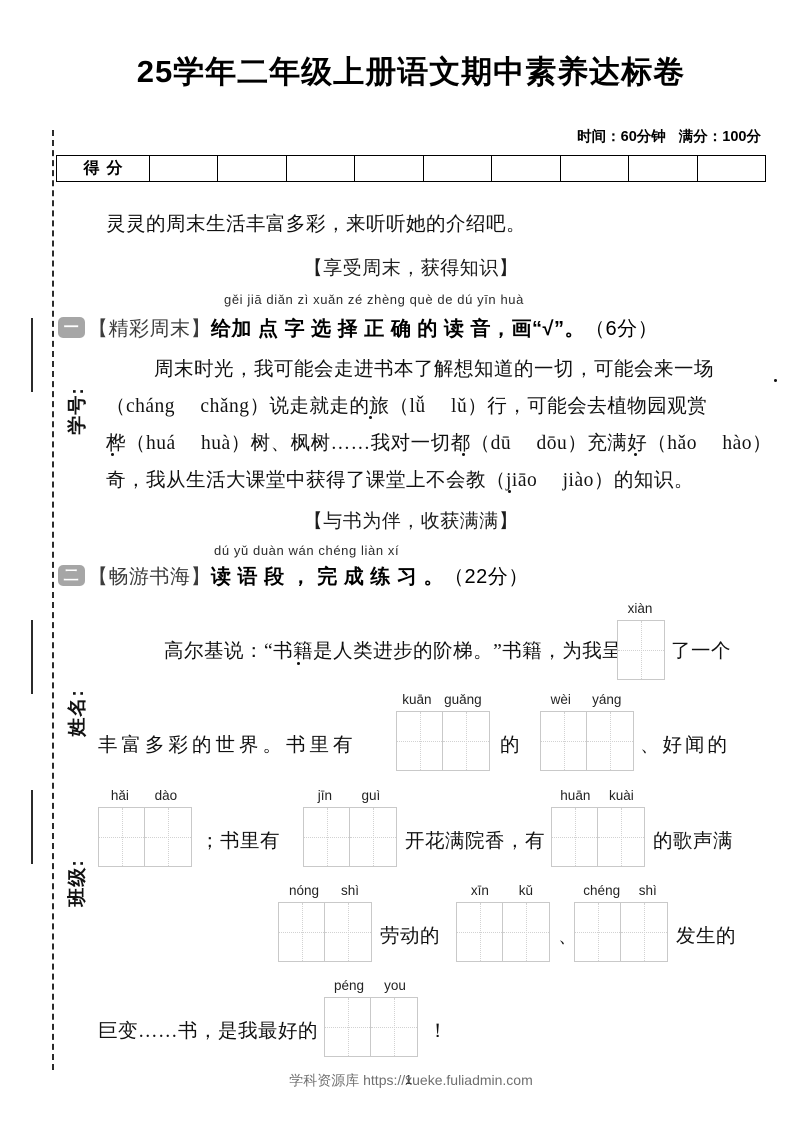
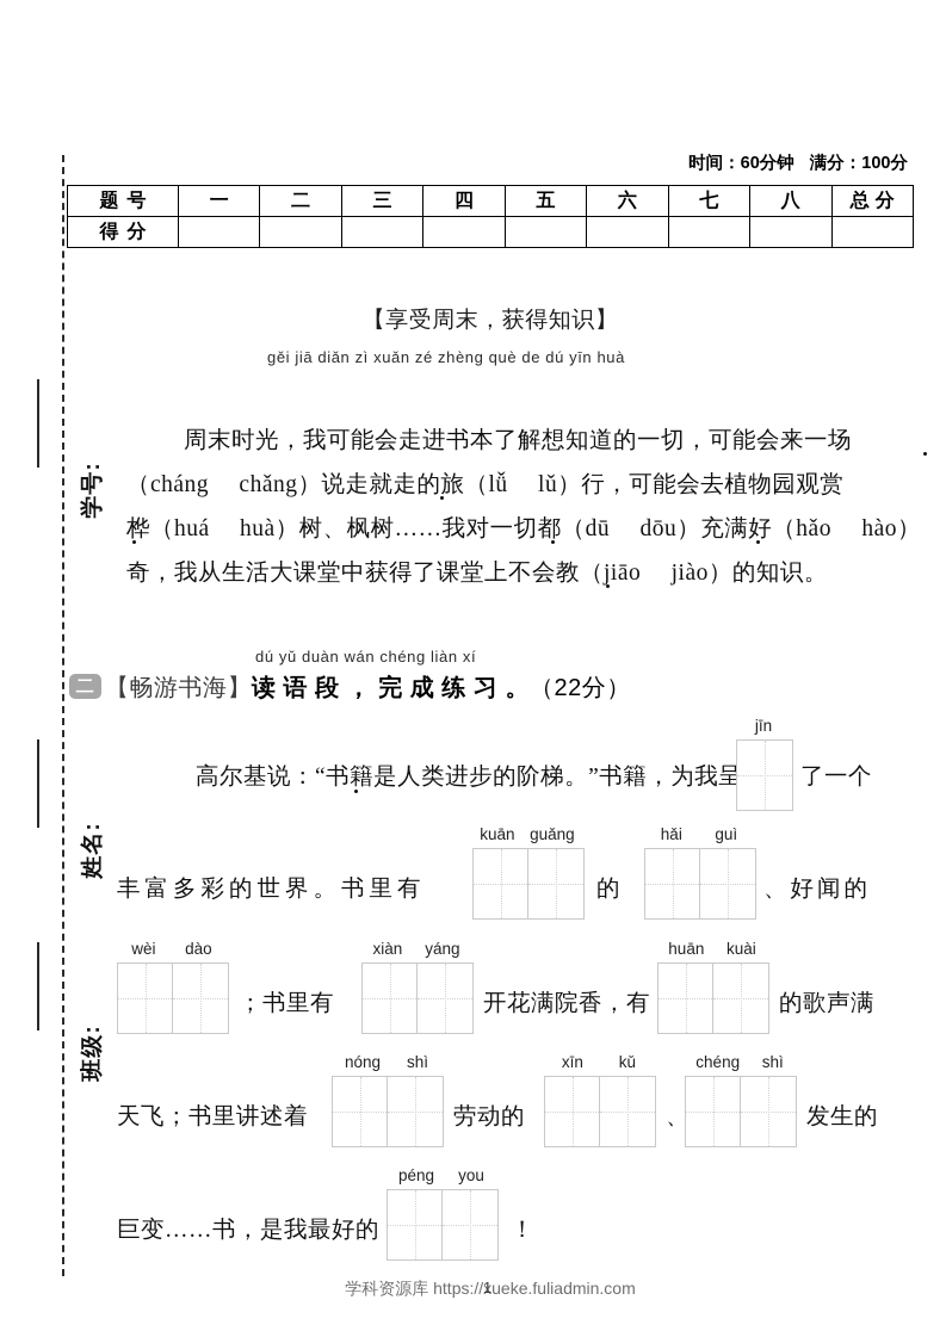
- 25学年二年级上册语文期中素养达标卷
  时间：60分钟 满分：100分
+ 题号	一	二	三	四	五	六	七	八	总分
  得分
- 灵灵的周末生活丰富多彩，来听听她的介绍吧。
  【享受周末，获得知识】
  gěi jiā diǎn zì xuǎn zé zhèng què de dú yīn huà
- 一 【精彩周末】给加 点 字 选 择 正 确 的 读 音，画“√”。（6分）
  周末时光，我可能会走进书本了解想知道的一切，可能会来一场
  （cháng chǎng）说走就走的旅（lǚ lǔ）行，可能会去植物园观赏
  桦（huá huà）树、枫树……我对一切都（dū dōu）充满好（hǎo hào）
  奇，我从生活大课堂中获得了课堂上不会教（jiāo jiào）的知识。
- 【与书为伴，收获满满】
  dú yǔ duàn wán chéng liàn xí
  二 【畅游书海】读 语 段 ， 完 成 练 习 。（22分）
  高尔基说：“书籍是人类进步的阶梯。”书籍，为我呈
- xiàn
+ jīn
  了一个
  丰富多彩的世界。书里有
  kuān
  guǎng
  的
- wèi
+ hǎi
- yáng
+ guì
  、好闻的
- hǎi
+ wèi
  dào
  ；书里有
- jīn
+ xiàn
- guì
+ yáng
  开花满院香，有
  huān
  kuài
  的歌声满
+ 天飞；书里讲述着
  nóng
  shì
  劳动的
  xīn
  kǔ
  、
  chéng
  shì
  发生的
  巨变……书，是我最好的
  péng
  you
  ！
  学科资源库 https://xueke.fuliadmin.com
  1
